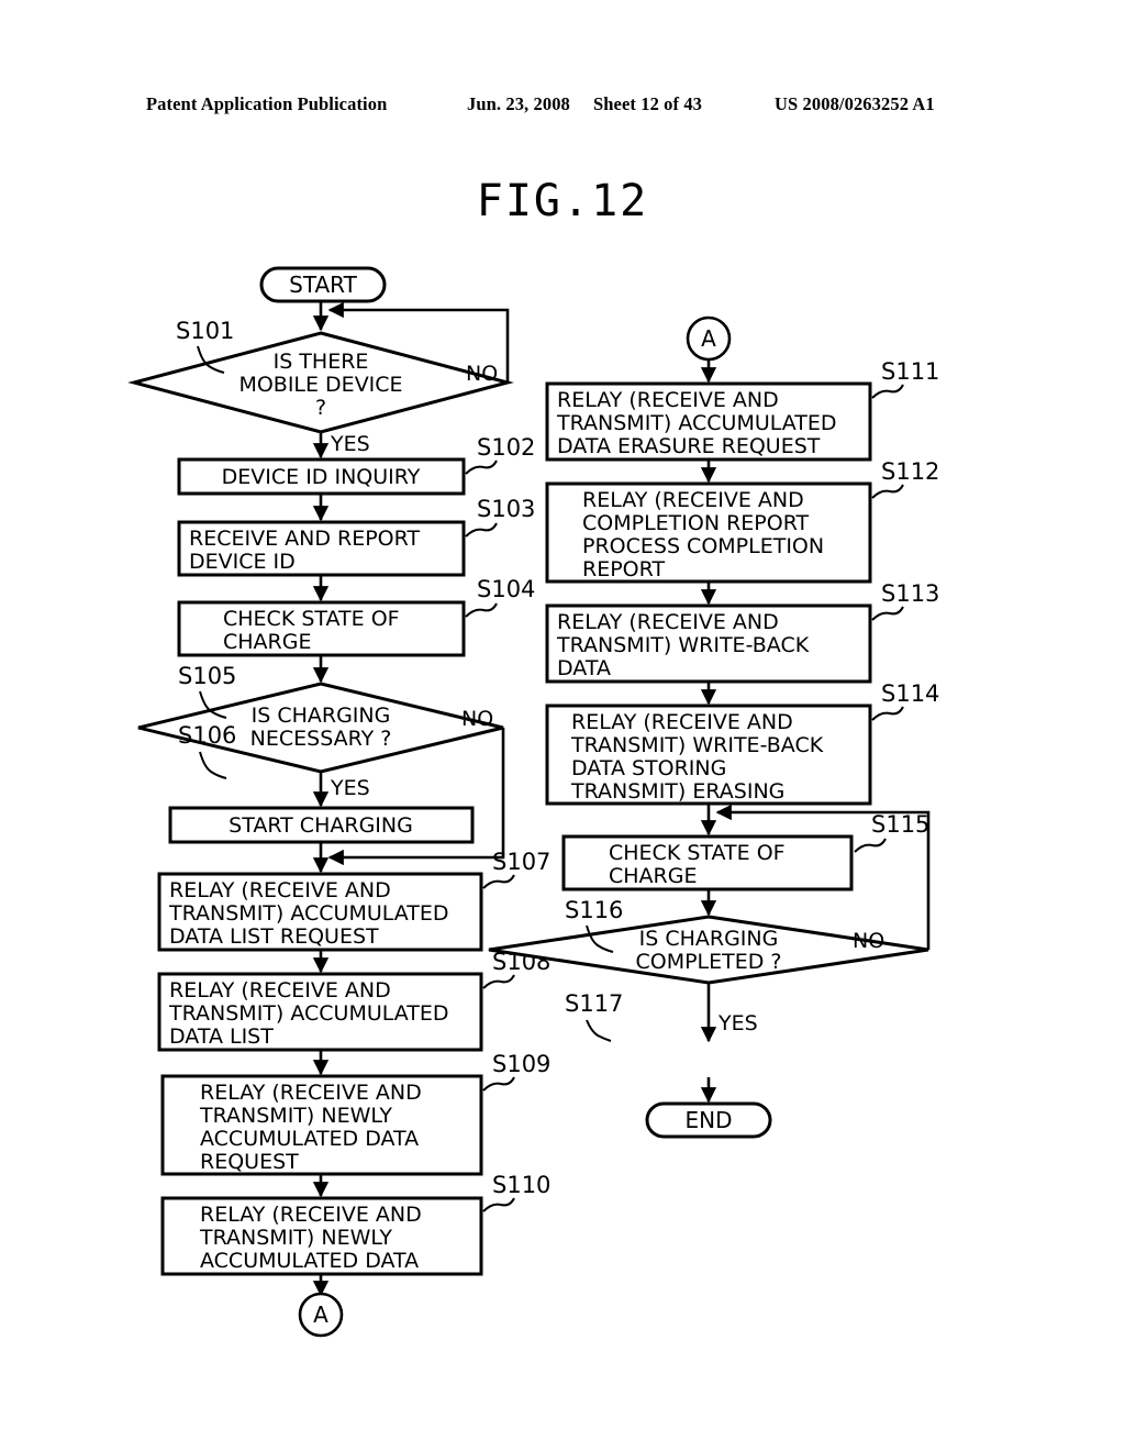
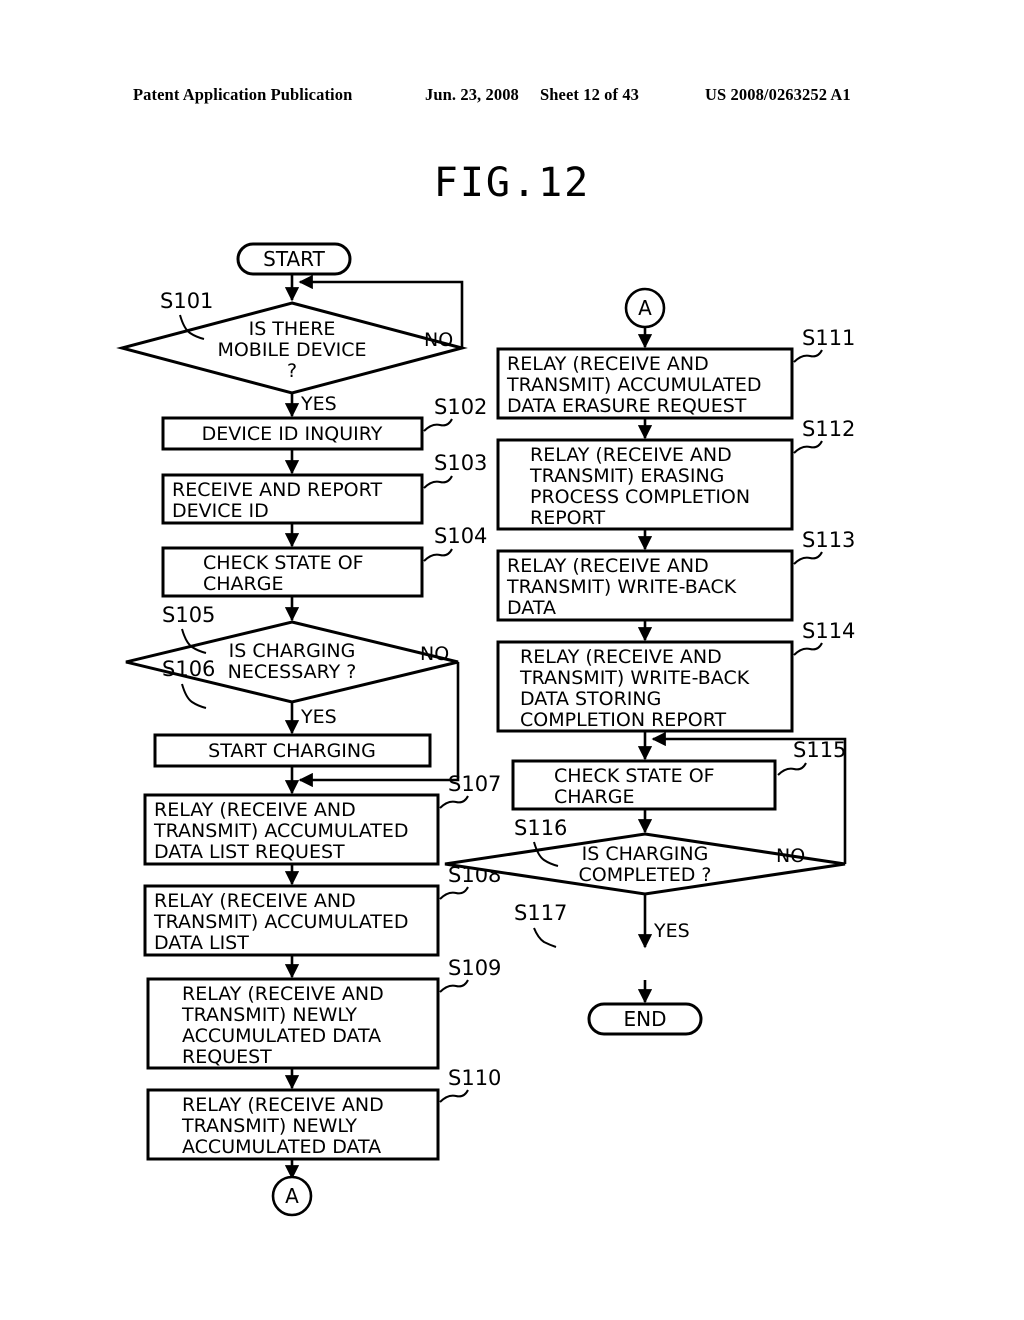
  Patent Application Publication
  Jun. 23, 2008
  Sheet 12 of 43
  US 2008/0263252 A1
  FIG.12
  START
  IS THERE
  MOBILE DEVICE
  ?
  S101
  NO
  YES
  DEVICE ID INQUIRY
  S102
  RECEIVE AND REPORT
  DEVICE ID
  S103
  CHECK STATE OF
  CHARGE
  S104
  IS CHARGING
  NECESSARY ?
  S105
  NO
  YES
  START CHARGING
  S106
  RELAY (RECEIVE AND
  TRANSMIT) ACCUMULATED
  DATA LIST REQUEST
  S107
  RELAY (RECEIVE AND
  TRANSMIT) ACCUMULATED
  DATA LIST
  S108
  RELAY (RECEIVE AND
  TRANSMIT) NEWLY
  ACCUMULATED DATA
  REQUEST
  S109
  RELAY (RECEIVE AND
  TRANSMIT) NEWLY
  ACCUMULATED DATA
  S110
  A
  A
  RELAY (RECEIVE AND
  TRANSMIT) ACCUMULATED
  DATA ERASURE REQUEST
  S111
  RELAY (RECEIVE AND
- COMPLETION REPORT
+ TRANSMIT) ERASING
  PROCESS COMPLETION
  REPORT
  S112
  RELAY (RECEIVE AND
  TRANSMIT) WRITE-BACK
  DATA
  S113
  RELAY (RECEIVE AND
  TRANSMIT) WRITE-BACK
  DATA STORING
- TRANSMIT) ERASING
+ COMPLETION REPORT
  S114
  CHECK STATE OF
  CHARGE
  S115
  IS CHARGING
  COMPLETED ?
  S116
  NO
  YES
  S117
  END
